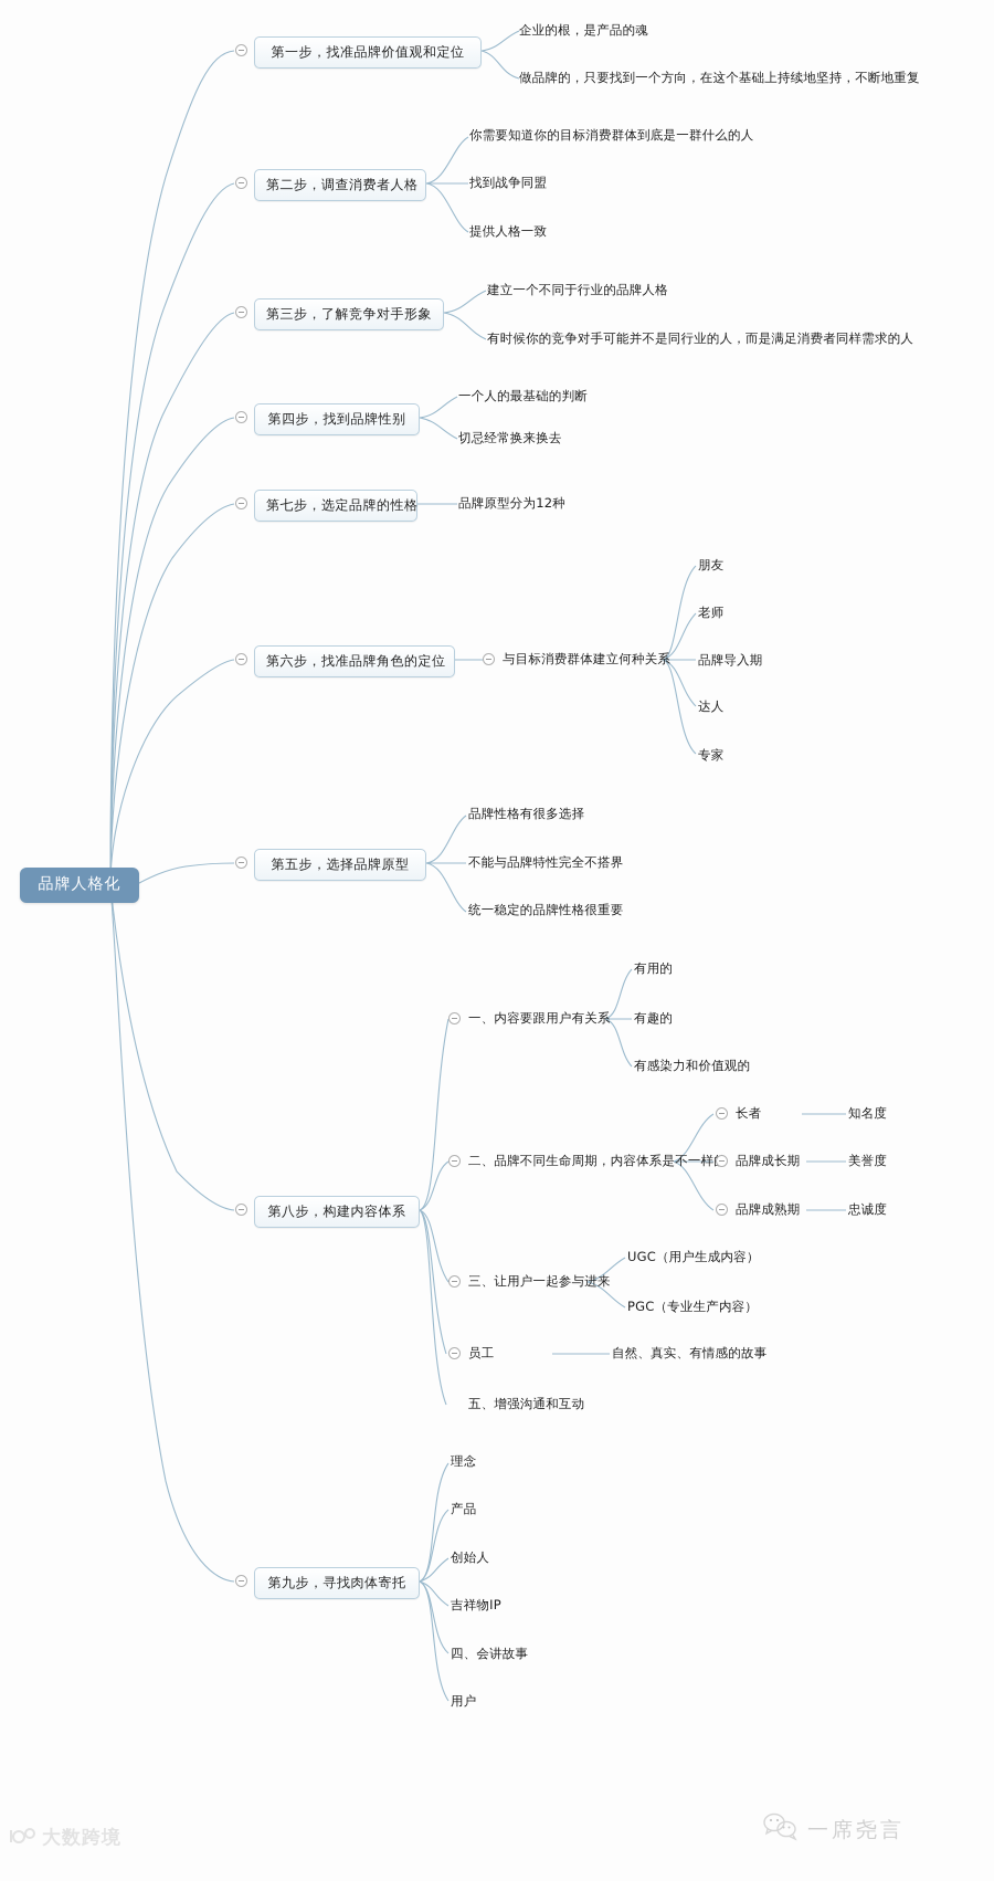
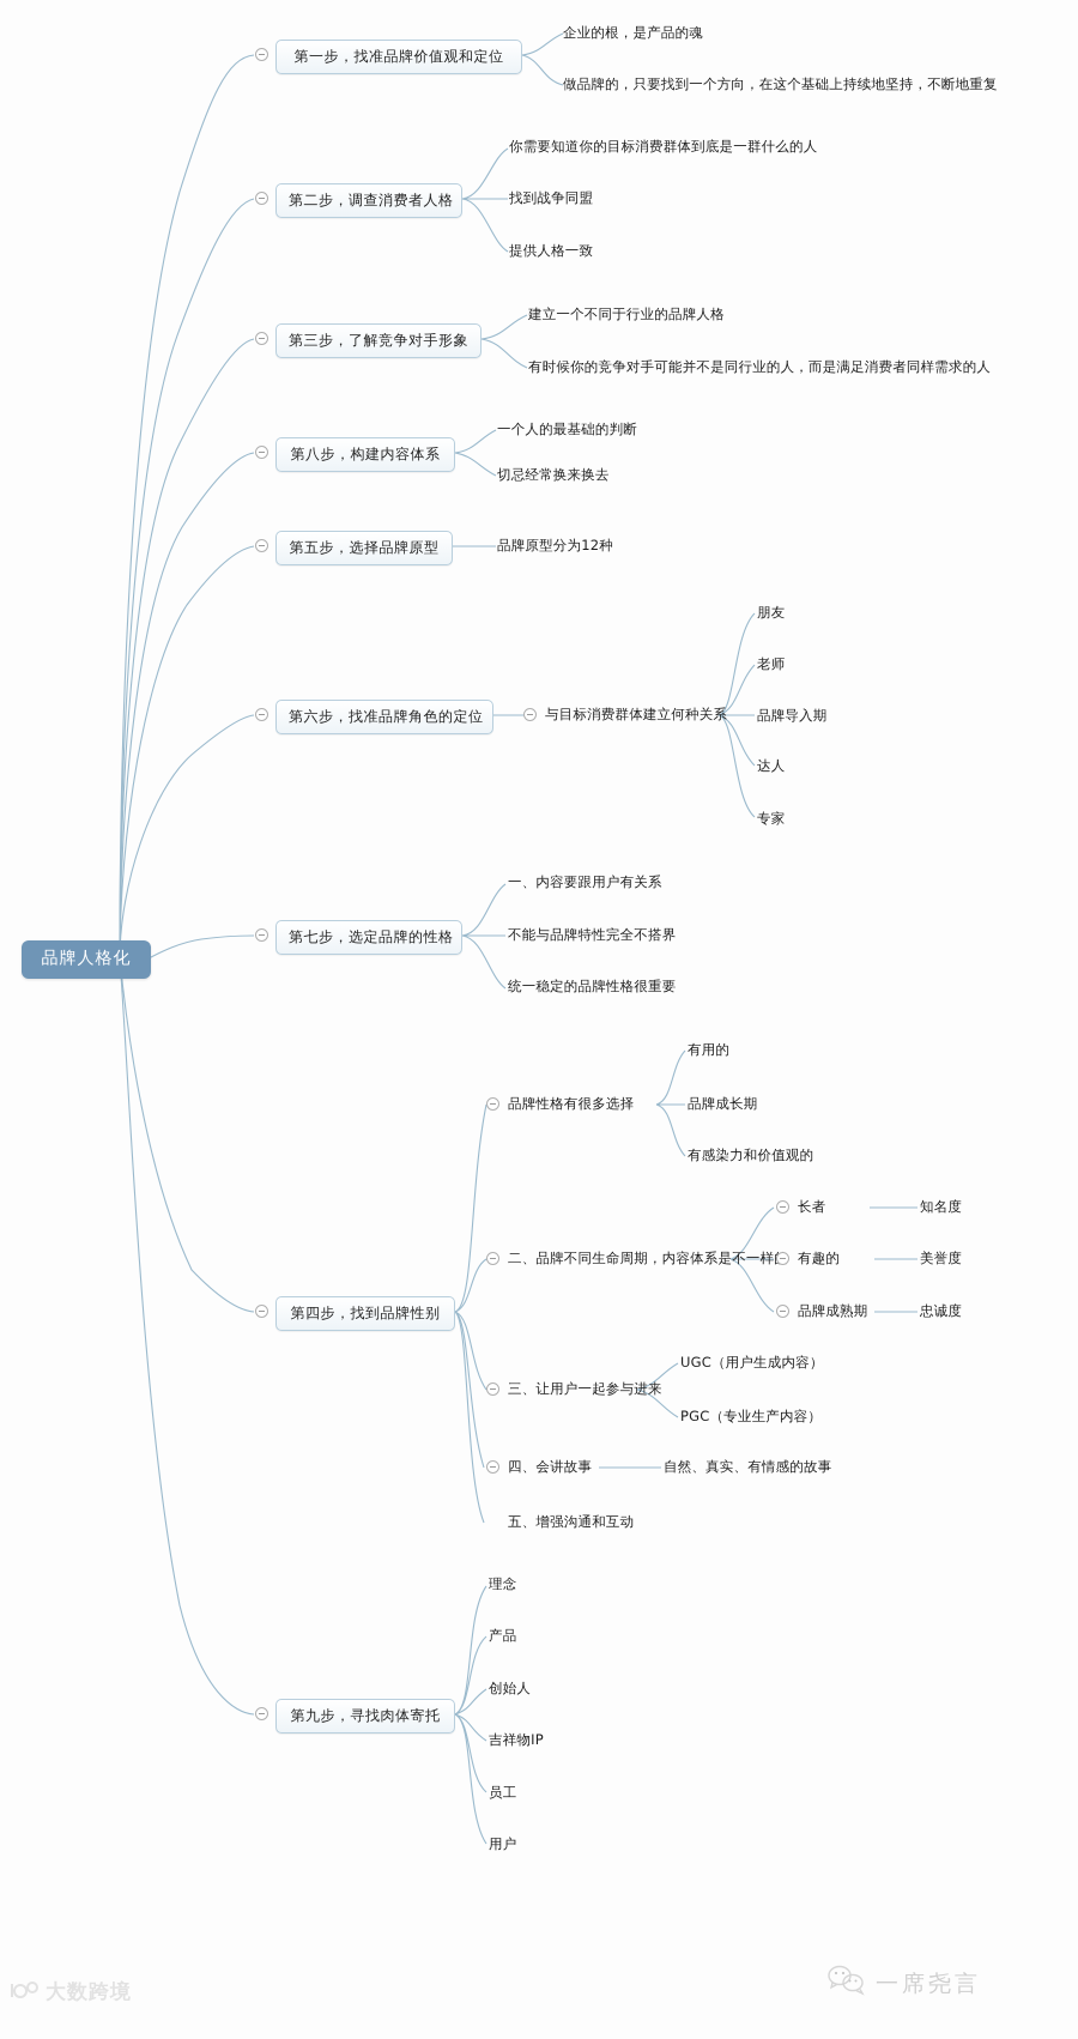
  品牌人格化
  第一步，找准品牌价值观和定位
  第二步，调查消费者人格
  第三步，了解竞争对手形象
- 第四步，找到品牌性别
+ 第八步，构建内容体系
- 第七步，选定品牌的性格
+ 第五步，选择品牌原型
  第六步，找准品牌角色的定位
- 第五步，选择品牌原型
+ 第七步，选定品牌的性格
- 第八步，构建内容体系
+ 第四步，找到品牌性别
  第九步，寻找肉体寄托
  企业的根，是产品的魂
  做品牌的，只要找到一个方向，在这个基础上持续地坚持，不断地重复
  你需要知道你的目标消费群体到底是一群什么的人
  找到战争同盟
  提供人格一致
  建立一个不同于行业的品牌人格
  有时候你的竞争对手可能并不是同行业的人，而是满足消费者同样需求的人
  一个人的最基础的判断
  切忌经常换来换去
  品牌原型分为12种
  与目标消费群体建立何种关系
  朋友
  老师
  品牌导入期
  达人
  专家
- 品牌性格有很多选择
+ 一、内容要跟用户有关系
  不能与品牌特性完全不搭界
  统一稳定的品牌性格很重要
- 一、内容要跟用户有关系
+ 品牌性格有很多选择
  有用的
- 有趣的
+ 品牌成长期
  有感染力和价值观的
  二、品牌不同生命周期，内容体系是不一样
  长者
  知名度
- 品牌成长期
+ 有趣的
  美誉度
  品牌成熟期
  忠诚度
  三、让用户一起参与进来
  UGC（用户生成内容）
  PGC（专业生产内容）
- 员工
+ 四、会讲故事
  自然、真实、有情感的故事
  五、增强沟通和互动
  理念
  产品
  创始人
  吉祥物IP
- 四、会讲故事
+ 员工
  用户
  大数跨境
  一席尧言
